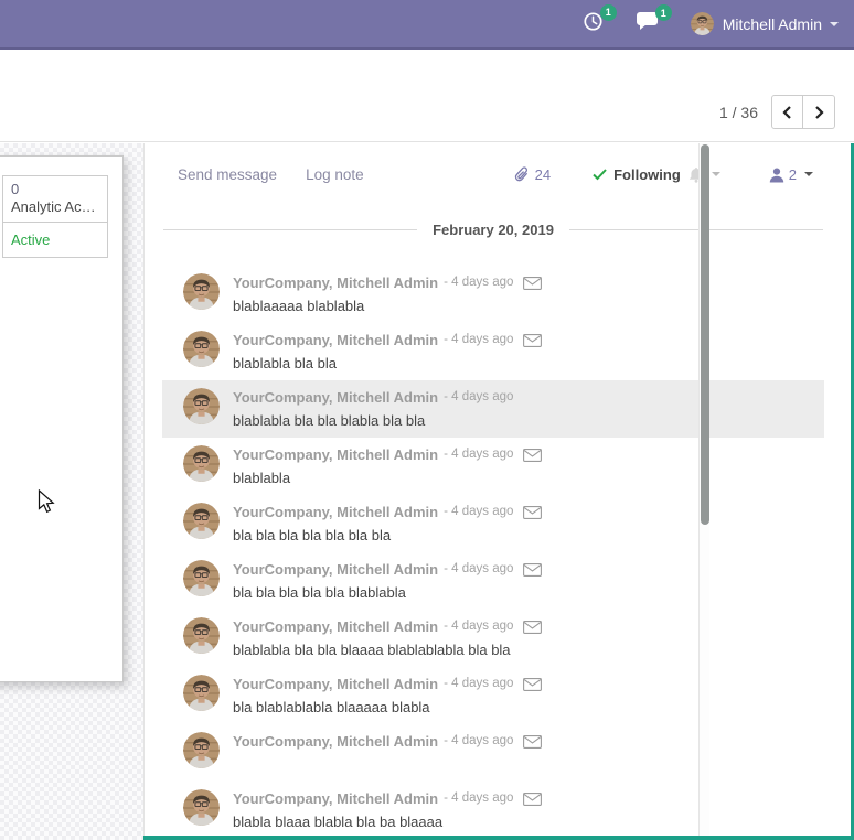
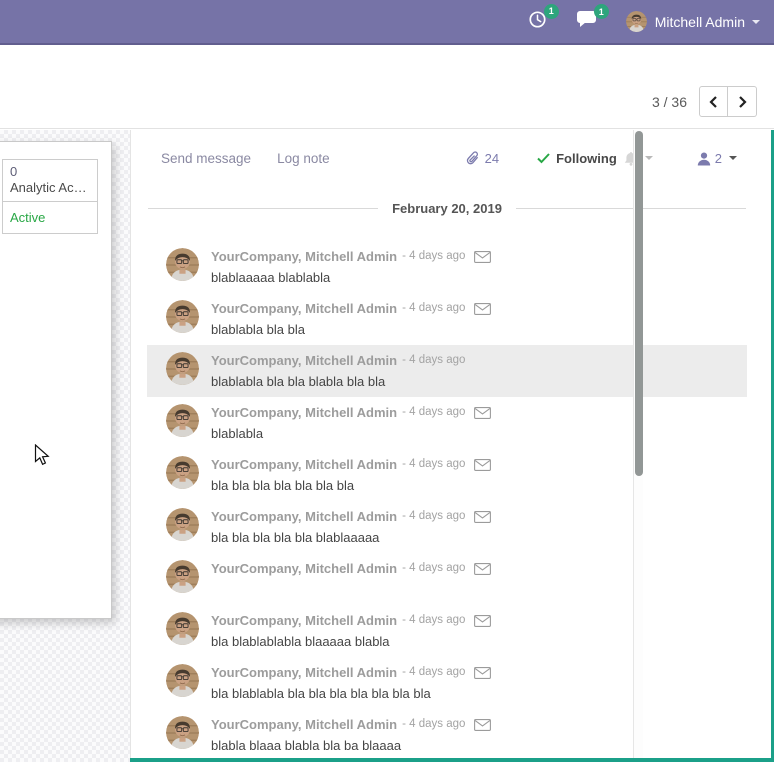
  1
  1
  Mitchell Admin
- 1 / 36
+ 3 / 36
  0
  Analytic Acc...
  Active
  Send message
  Log note
  24
  Following
  2
  February 20, 2019
  YourCompany, Mitchell Admin
  - 4 days ago
  blablaaaaa blablabla
  YourCompany, Mitchell Admin
  - 4 days ago
  blablabla bla bla
  YourCompany, Mitchell Admin
  - 4 days ago
  blablabla bla bla blabla bla bla
  YourCompany, Mitchell Admin
  - 4 days ago
  blablabla
  YourCompany, Mitchell Admin
  - 4 days ago
  bla bla bla bla bla bla bla
  YourCompany, Mitchell Admin
  - 4 days ago
- bla bla bla bla bla blablabla
+ bla bla bla bla bla blablaaaaa
  YourCompany, Mitchell Admin
  - 4 days ago
- blablabla bla bla blaaaa blablablabla bla bla
  YourCompany, Mitchell Admin
  - 4 days ago
  bla blablablabla blaaaaa blabla
  YourCompany, Mitchell Admin
  - 4 days ago
+ bla blablabla bla bla bla bla bla bla bla
  YourCompany, Mitchell Admin
  - 4 days ago
  blabla blaaa blabla bla ba blaaaa
